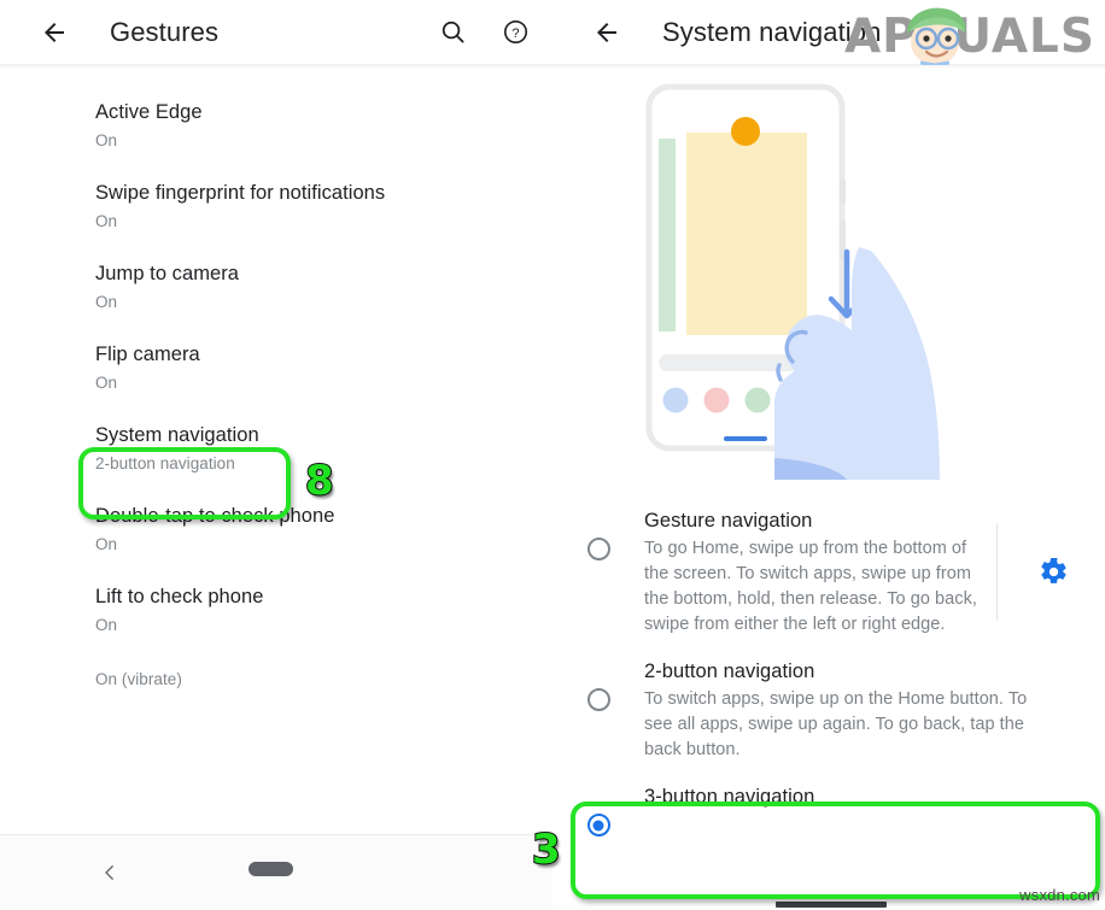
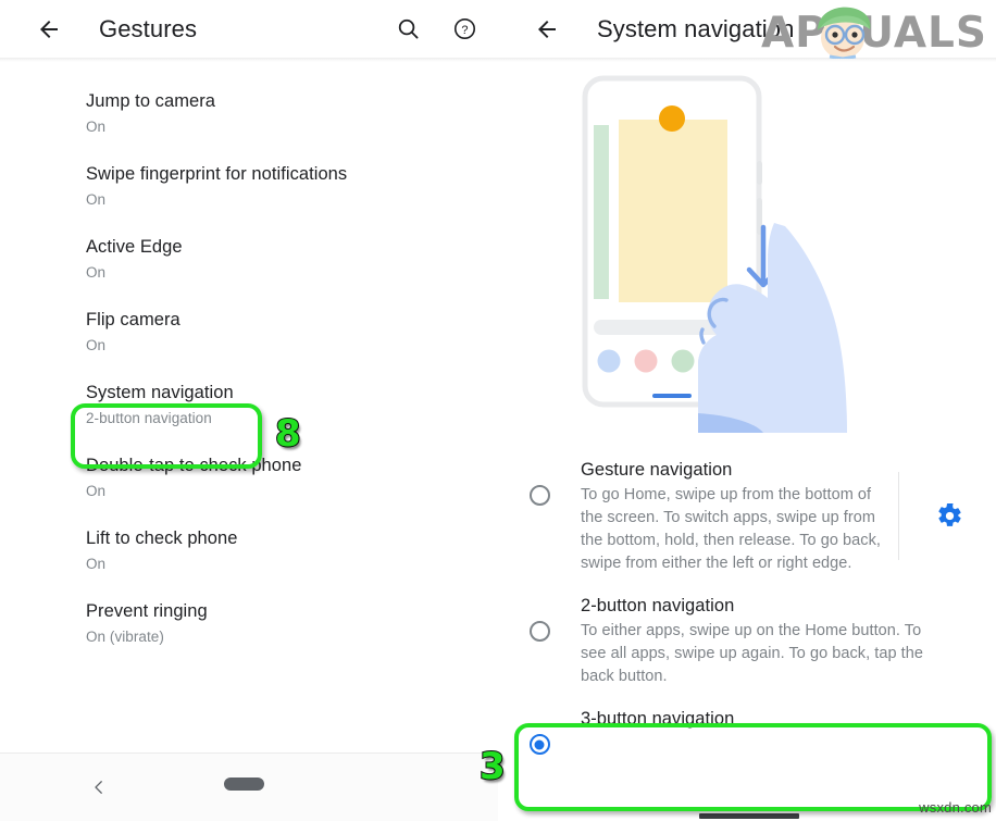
  Gestures
  ?
- Active Edge
+ Jump to camera
  On
  Swipe fingerprint for notifications
  On
- Jump to camera
+ Active Edge
  On
  Flip camera
  On
  System navigation
  2-button navigation
  Double-tap to check phone
  On
  Lift to check phone
  On
+ Prevent ringing
  On (vibrate)
  System navigation
  Gesture navigation
  To go Home, swipe up from the bottom of the screen. To switch apps, swipe up from the bottom, hold, then release. To go back, swipe from either the left or right edge.
  2-button navigation
- To switch apps, swipe up on the Home button. To see all apps, swipe up again. To go back, tap the back button.
+ To either apps, swipe up on the Home button. To see all apps, swipe up again. To go back, tap the back button.
  3-button navigation
  8
  3
  APUALS
  wsxdn.com
